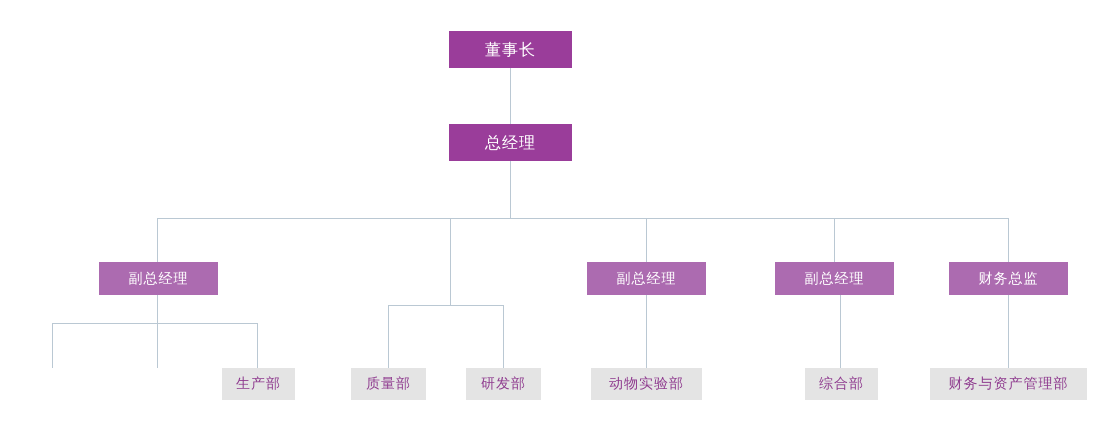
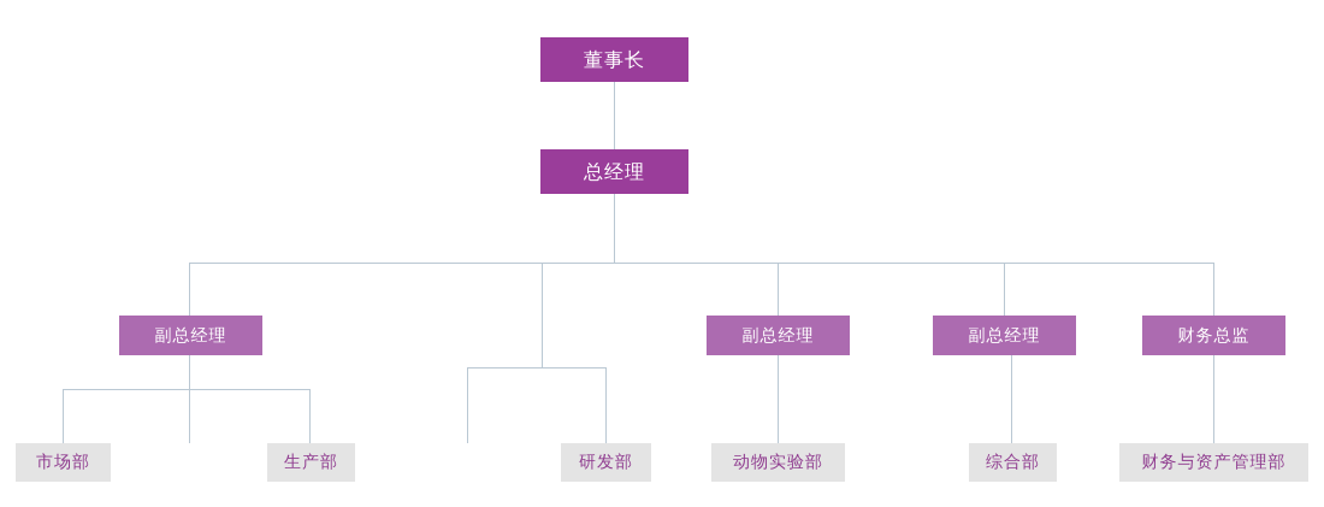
  董事长
  总经理
  副总经理
  副总经理
  副总经理
  财务总监
+ 市场部
  生产部
- 质量部
  研发部
  动物实验部
  综合部
  财务与资产管理部
